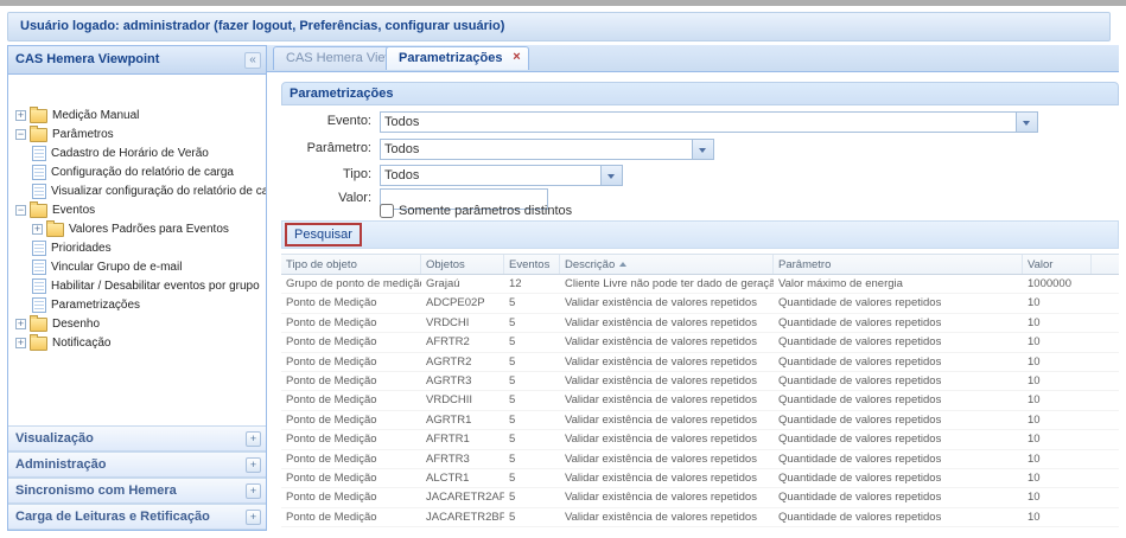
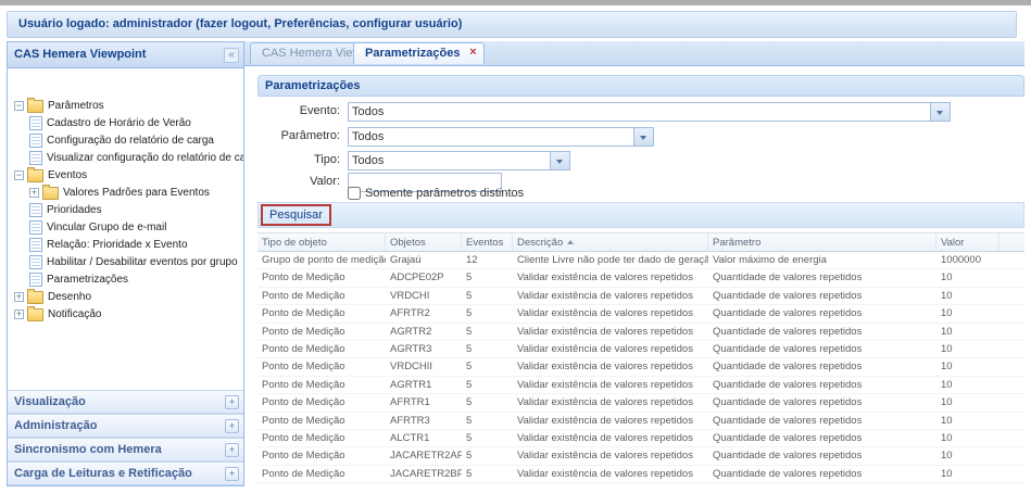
  Usuário logado: administrador (fazer logout, Preferências, configurar usuário)
  CAS Hemera Viewpoint
  «
- Medição Manual
  Parâmetros
  Cadastro de Horário de Verão
  Configuração do relatório de carga
  Visualizar configuração do relatório de ca
  Eventos
  Valores Padrões para Eventos
  Prioridades
  Vincular Grupo de e-mail
+ Relação: Prioridade x Evento
  Habilitar / Desabilitar eventos por grupo
  Parametrizações
  Desenho
  Notificação
  Visualização
  +
  Administração
  +
  Sincronismo com Hemera
  +
  Carga de Leituras e Retificação
  +
  Parametrizações
  ×
  Parametrizações
  Evento:
  Todos
  Parâmetro:
  Todos
  Tipo:
  Todos
  Valor:
  Somente parâmetros distintos
  Pesquisar
  Tipo de objeto
  Objetos
  Eventos
  Descrição
  Parâmetro
  Valor
  Grupo de ponto de mediçã
  Grajaú
  12
  Cliente Livre não pode ter dado de geraçã
  Valor máximo de energia
  1000000
  Ponto de Medição
  ADCPE02P
  5
  Validar existência de valores repetidos
  Quantidade de valores repetidos
  10
  Ponto de Medição
  VRDCHI
  5
  Validar existência de valores repetidos
  Quantidade de valores repetidos
  10
  Ponto de Medição
  AFRTR2
  5
  Validar existência de valores repetidos
  Quantidade de valores repetidos
  10
  Ponto de Medição
  AGRTR2
  5
  Validar existência de valores repetidos
  Quantidade de valores repetidos
  10
  Ponto de Medição
  AGRTR3
  5
  Validar existência de valores repetidos
  Quantidade de valores repetidos
  10
  Ponto de Medição
  VRDCHII
  5
  Validar existência de valores repetidos
  Quantidade de valores repetidos
  10
  Ponto de Medição
  AGRTR1
  5
  Validar existência de valores repetidos
  Quantidade de valores repetidos
  10
  Ponto de Medição
  AFRTR1
  5
  Validar existência de valores repetidos
  Quantidade de valores repetidos
  10
  Ponto de Medição
  AFRTR3
  5
  Validar existência de valores repetidos
  Quantidade de valores repetidos
  10
  Ponto de Medição
  ALCTR1
  5
  Validar existência de valores repetidos
  Quantidade de valores repetidos
  10
  Ponto de Medição
  JACARETR2AP
  5
  Validar existência de valores repetidos
  Quantidade de valores repetidos
  10
  Ponto de Medição
  JACARETR2BP
  5
  Validar existência de valores repetidos
  Quantidade de valores repetidos
  10
